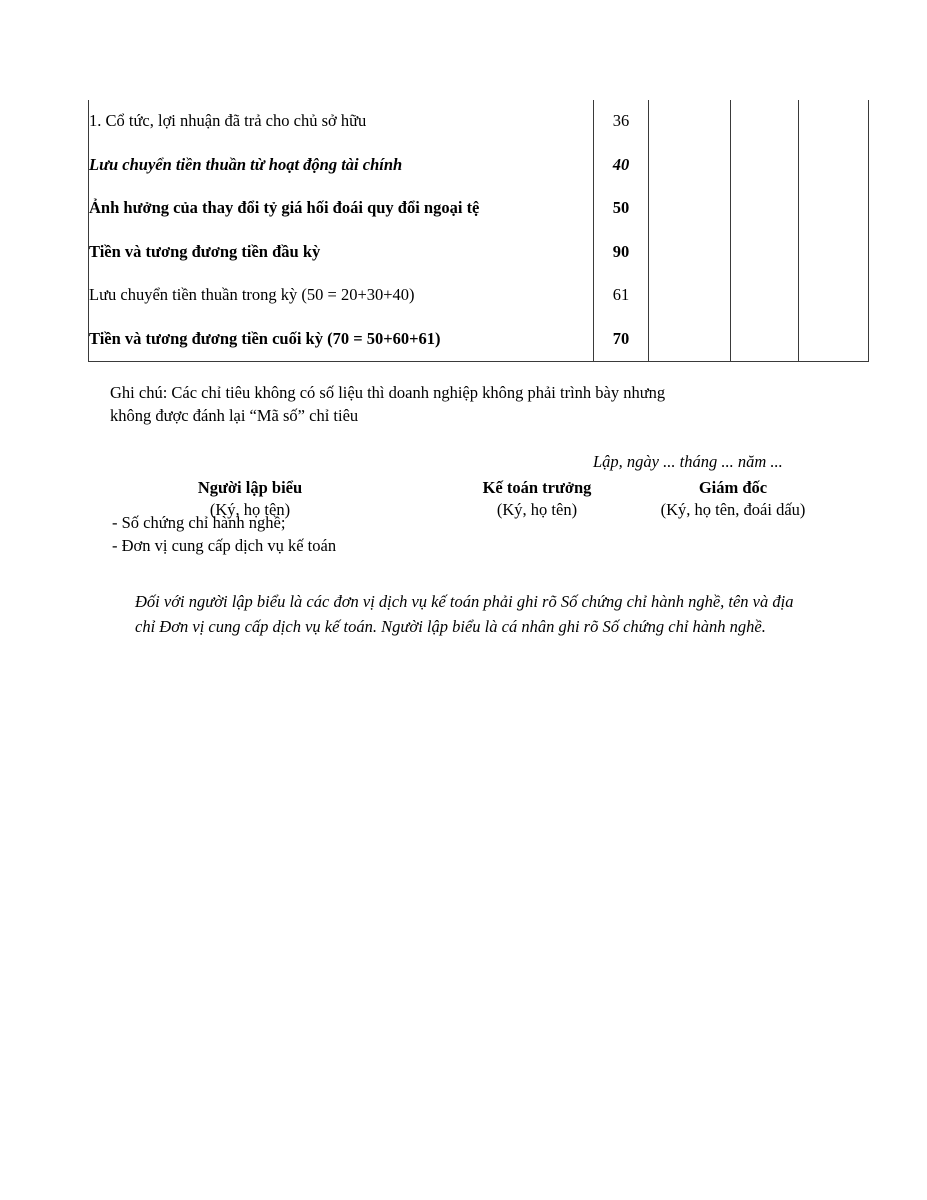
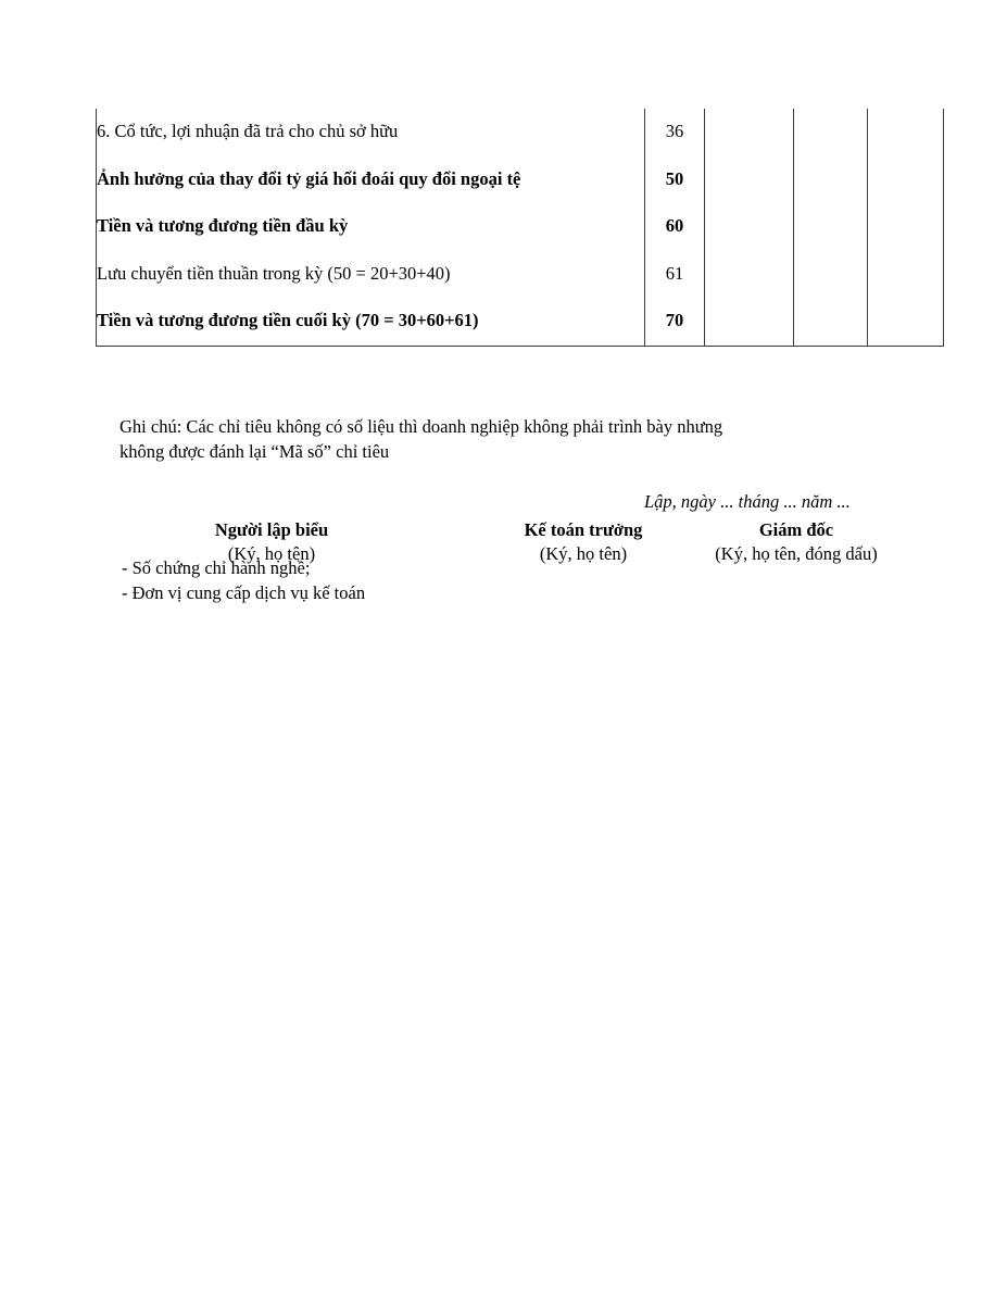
- 1. Cổ tức, lợi nhuận đã trả cho chủ sở hữu	36
+ 6. Cổ tức, lợi nhuận đã trả cho chủ sở hữu	36
- Lưu chuyển tiền thuần từ hoạt động tài chính	40
  Ảnh hưởng của thay đổi tỷ giá hối đoái quy đổi ngoại tệ	50
- Tiền và tương đương tiền đầu kỳ	90
+ Tiền và tương đương tiền đầu kỳ	60
  Lưu chuyển tiền thuần trong kỳ (50 = 20+30+40)	61
- Tiền và tương đương tiền cuối kỳ (70 = 50+60+61)	70
+ Tiền và tương đương tiền cuối kỳ (70 = 30+60+61)	70
  Ghi chú: Các chỉ tiêu không có số liệu thì doanh nghiệp không phải trình bày nhưng
  không được đánh lại “Mã số” chỉ tiêu
  Lập, ngày ... tháng ... năm ...
  Người lập biểu
  (Ký, họ tên)
  Kế toán trưởng
  (Ký, họ tên)
  Giám đốc
- (Ký, họ tên, đoái dấu)
+ (Ký, họ tên, đóng dấu)
  - Số chứng chỉ hành nghề;
  - Đơn vị cung cấp dịch vụ kế toán
- Đối với người lập biểu là các đơn vị dịch vụ kế toán phải ghi rõ Số chứng chỉ hành nghề, tên và địa chỉ Đơn vị cung cấp dịch vụ kế toán. Người lập biểu là cá nhân ghi rõ Số chứng chỉ hành nghề.
